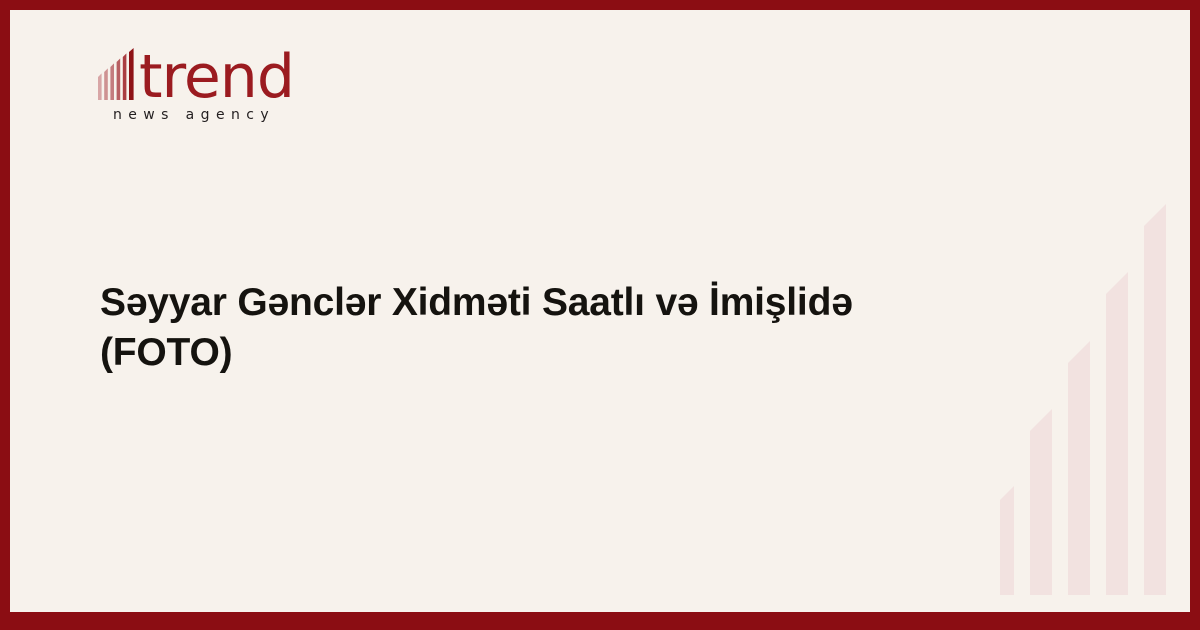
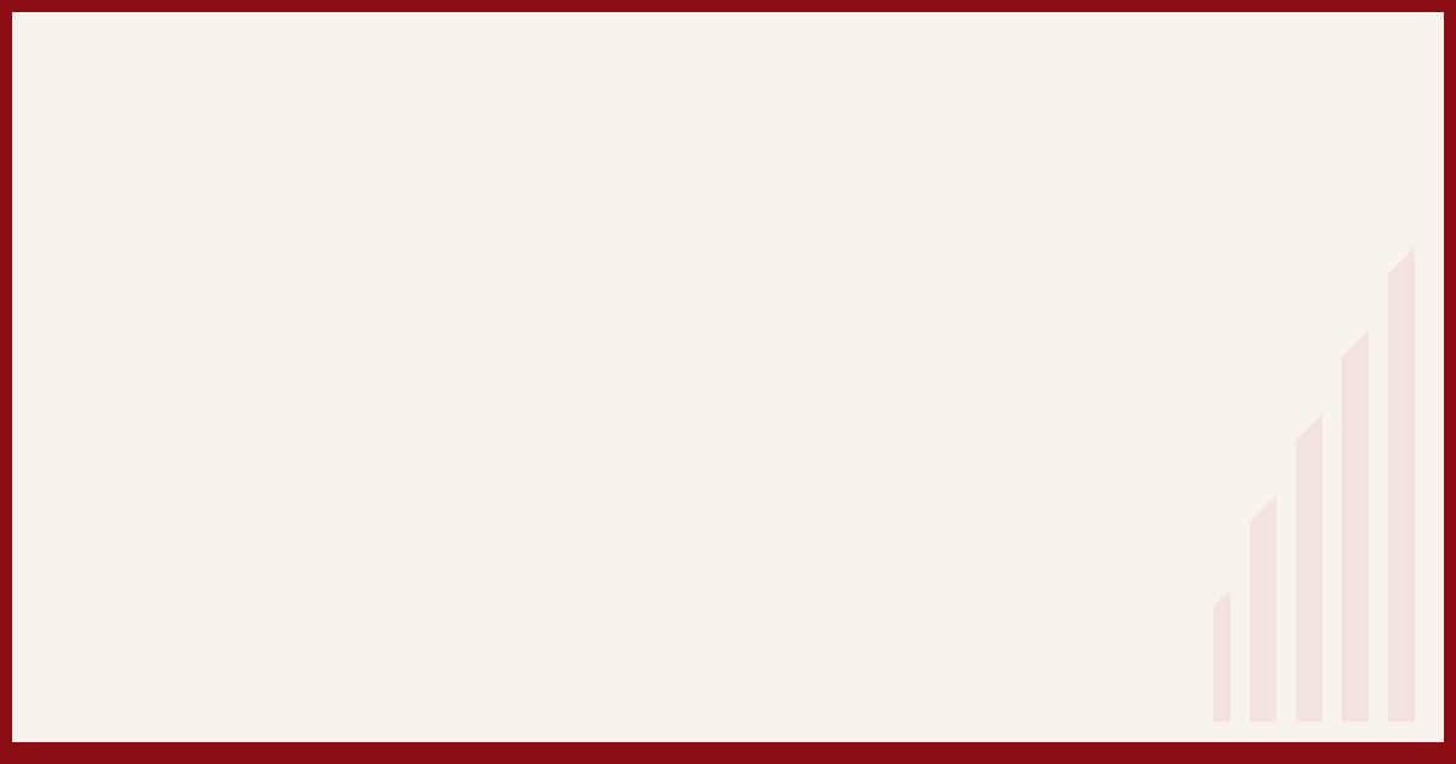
- trend
- news agency
- Səyyar Gənclər Xidməti Saatlı və İmişlidə (FOTO)
